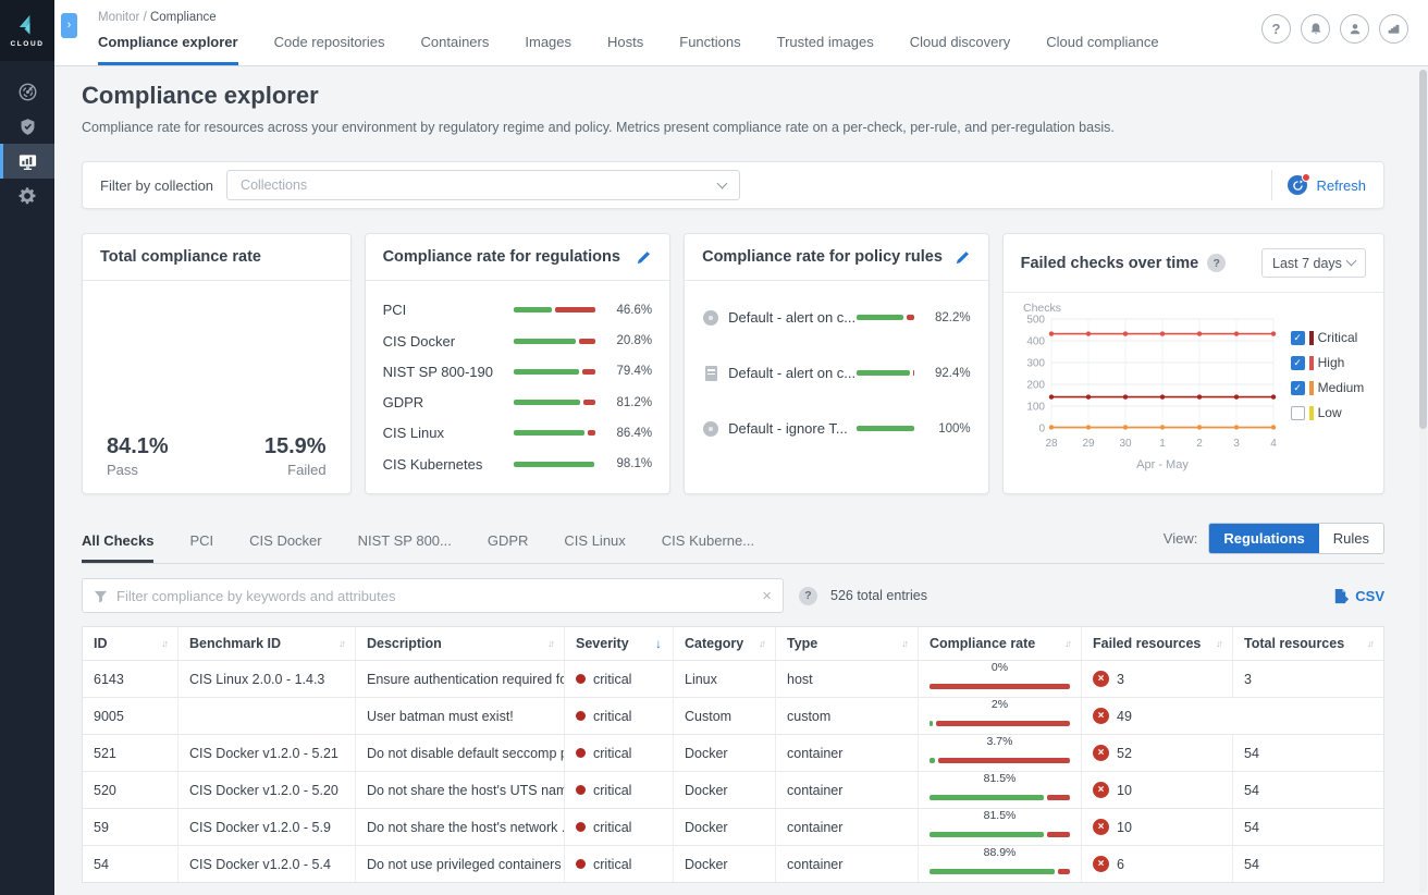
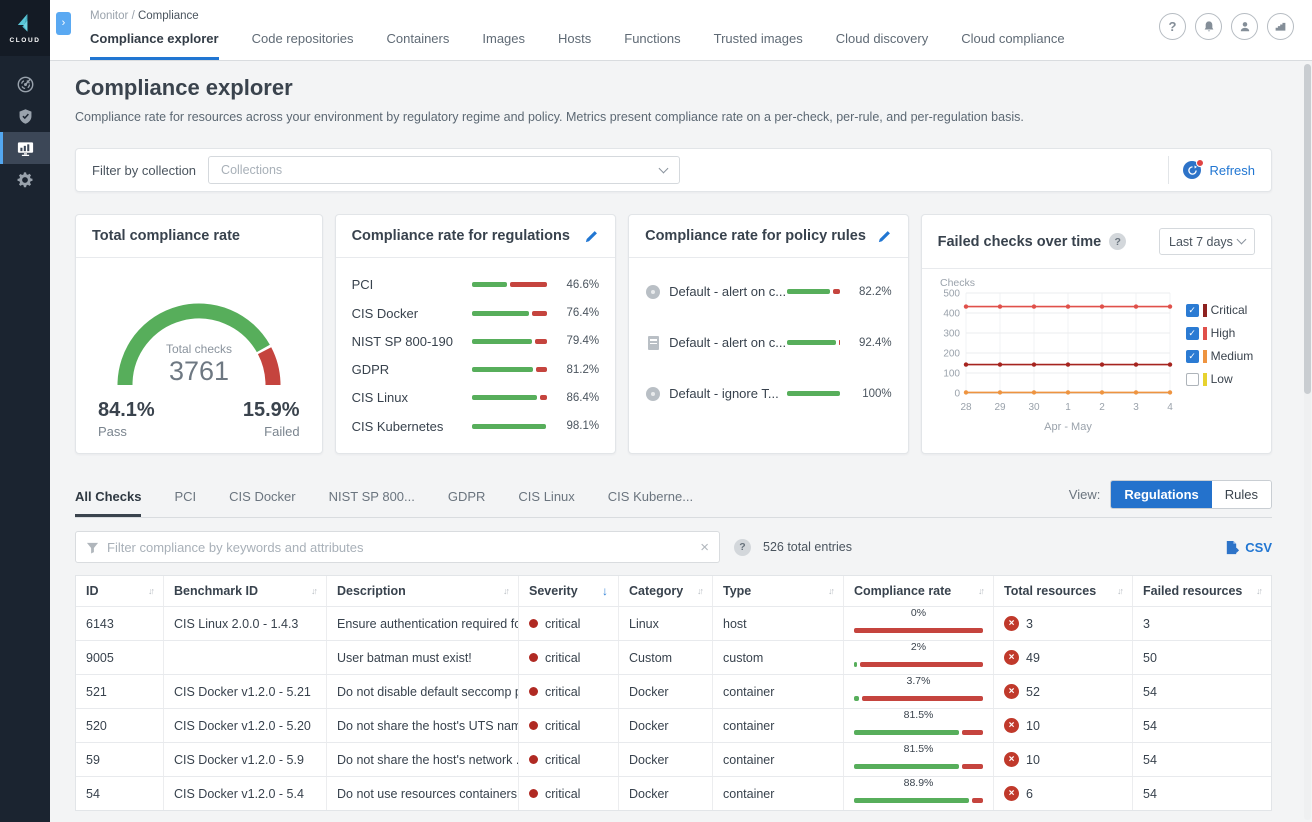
  ›
  Monitor / Compliance
  Compliance explorer
  Code repositories
  Containers
  Images
  Hosts
  Functions
  Trusted images
  Cloud discovery
  Cloud compliance
  ?
  Compliance explorer
  Compliance rate for resources across your environment by regulatory regime and policy. Metrics present compliance rate on a per-check, per-rule, and per-regulation basis.
  Filter by collection
  Collections
  Refresh
  Total compliance rate
+ Total checks
+ 3761
  84.1%
  Pass
  15.9%
  Failed
  Compliance rate for regulations
  PCI
  46.6%
  CIS Docker
- 20.8%
+ 76.4%
  NIST SP 800-190
  79.4%
  GDPR
  81.2%
  CIS Linux
  86.4%
  CIS Kubernetes
  98.1%
  Compliance rate for policy rules
  Default - alert on c...
  82.2%
  Default - alert on c...
  92.4%
  Default - ignore T...
  100%
  Failed checks over time
  ?
  Last 7 days
  0
  100
  200
  300
  400
  500
  28
  29
  30
  1
  2
  3
  4
  Apr - May
  Checks
  ✓
  Critical
  ✓
  High
  ✓
  Medium
  Low
  All Checks
  PCI
  CIS Docker
  NIST SP 800...
  GDPR
  CIS Linux
  CIS Kuberne...
  View:
  Regulations
  Rules
  Filter compliance by keywords and attributes
  ×
  ?
  526 total entries
  CSV
  ID
  ↓↑
  Benchmark ID
  ↓↑
  Description
  ↓↑
  Severity
  ↓
  Category
  ↓↑
  Type
  ↓↑
  Compliance rate
  ↓↑
- Failed resources
+ Total resources
  ↓↑
- Total resources
+ Failed resources
  ↓↑
  6143
  CIS Linux 2.0.0 - 1.4.3
  Ensure authentication required fo
  critical
  Linux
  host
  0%
  ×
  3
  3
  9005
  User batman must exist!
  critical
  Custom
  custom
  2%
  ×
  49
+ 50
  521
  CIS Docker v1.2.0 - 5.21
  Do not disable default seccomp p
  critical
  Docker
  container
  3.7%
  ×
  52
  54
  520
  CIS Docker v1.2.0 - 5.20
  Do not share the host's UTS nam
  critical
  Docker
  container
  81.5%
  ×
  10
  54
  59
  CIS Docker v1.2.0 - 5.9
  Do not share the host's network .
  critical
  Docker
  container
  81.5%
  ×
  10
  54
  54
  CIS Docker v1.2.0 - 5.4
- Do not use privileged containers
+ Do not use resources containers
  critical
  Docker
  container
  88.9%
  ×
  6
  54
